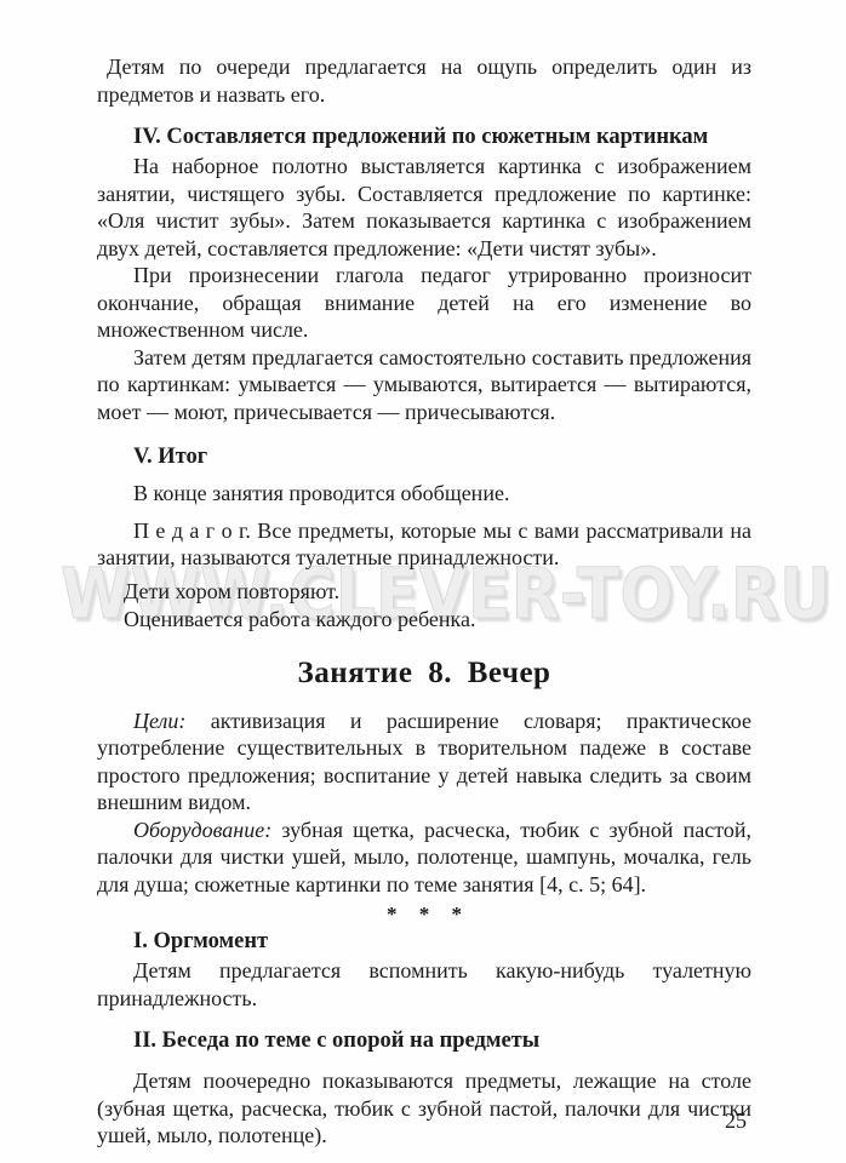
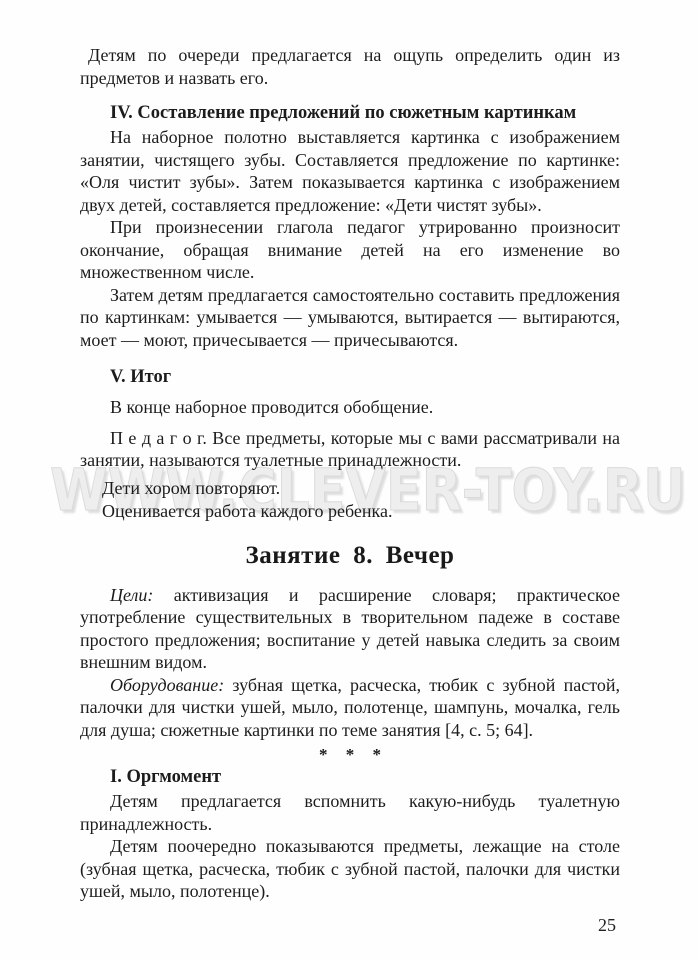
  WWW.CLEVER-TOY.RU
  Детям по очереди предлагается на ощупь определить один из предметов и назвать его.
- IV. Составляется предложений по сюжетным картинкам
+ IV. Составление предложений по сюжетным картинкам
  На наборное полотно выставляется картинка с изображением занятии, чистящего зубы. Составляется предложение по картинке: «Оля чистит зубы». Затем показывается картинка с изображением двух детей, составляется предложение: «Дети чистят зубы».
  При произнесении глагола педагог утрированно произносит окончание, обращая внимание детей на его изменение во множественном числе.
  Затем детям предлагается самостоятельно составить предложения по картинкам: умывается — умываются, вытирается — вытираются, моет — моют, причесывается — причесываются.
  V. Итог
- В конце занятия проводится обобщение.
+ В конце наборное проводится обобщение.
  П е д а г о г. Все предметы, которые мы с вами рассматривали на занятии, называются туалетные принадлежности.
  Дети хором повторяют.
  Оценивается работа каждого ребенка.
  Занятие 8. Вечер
  Цели: активизация и расширение словаря; практическое употребление существительных в творительном падеже в составе простого предложения; воспитание у детей навыка следить за своим внешним видом.
  Оборудование: зубная щетка, расческа, тюбик с зубной пастой, палочки для чистки ушей, мыло, полотенце, шампунь, мочалка, гель для душа; сюжетные картинки по теме занятия [4, с. 5; 64].
  * * *
  I. Оргмомент
  Детям предлагается вспомнить какую-нибудь туалетную принадлежность.
- II. Беседа по теме с опорой на предметы
  Детям поочередно показываются предметы, лежащие на столе (зубная щетка, расческа, тюбик с зубной пастой, палочки для чистки ушей, мыло, полотенце).
  25
